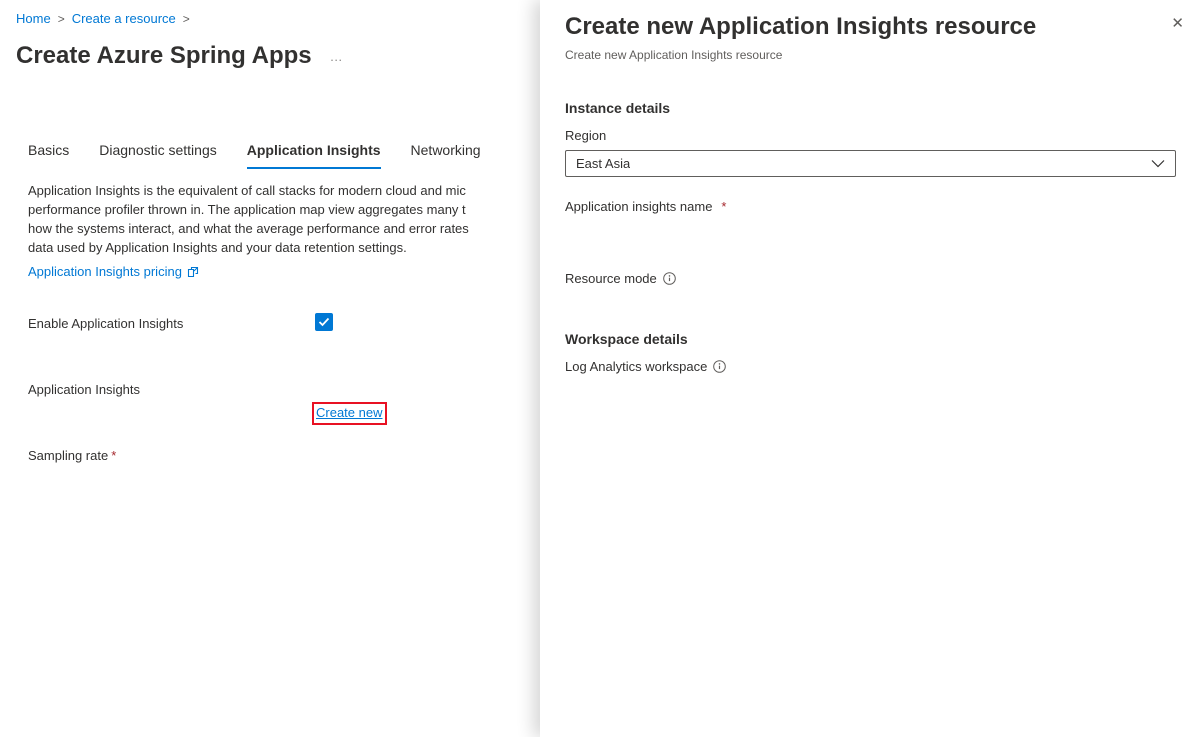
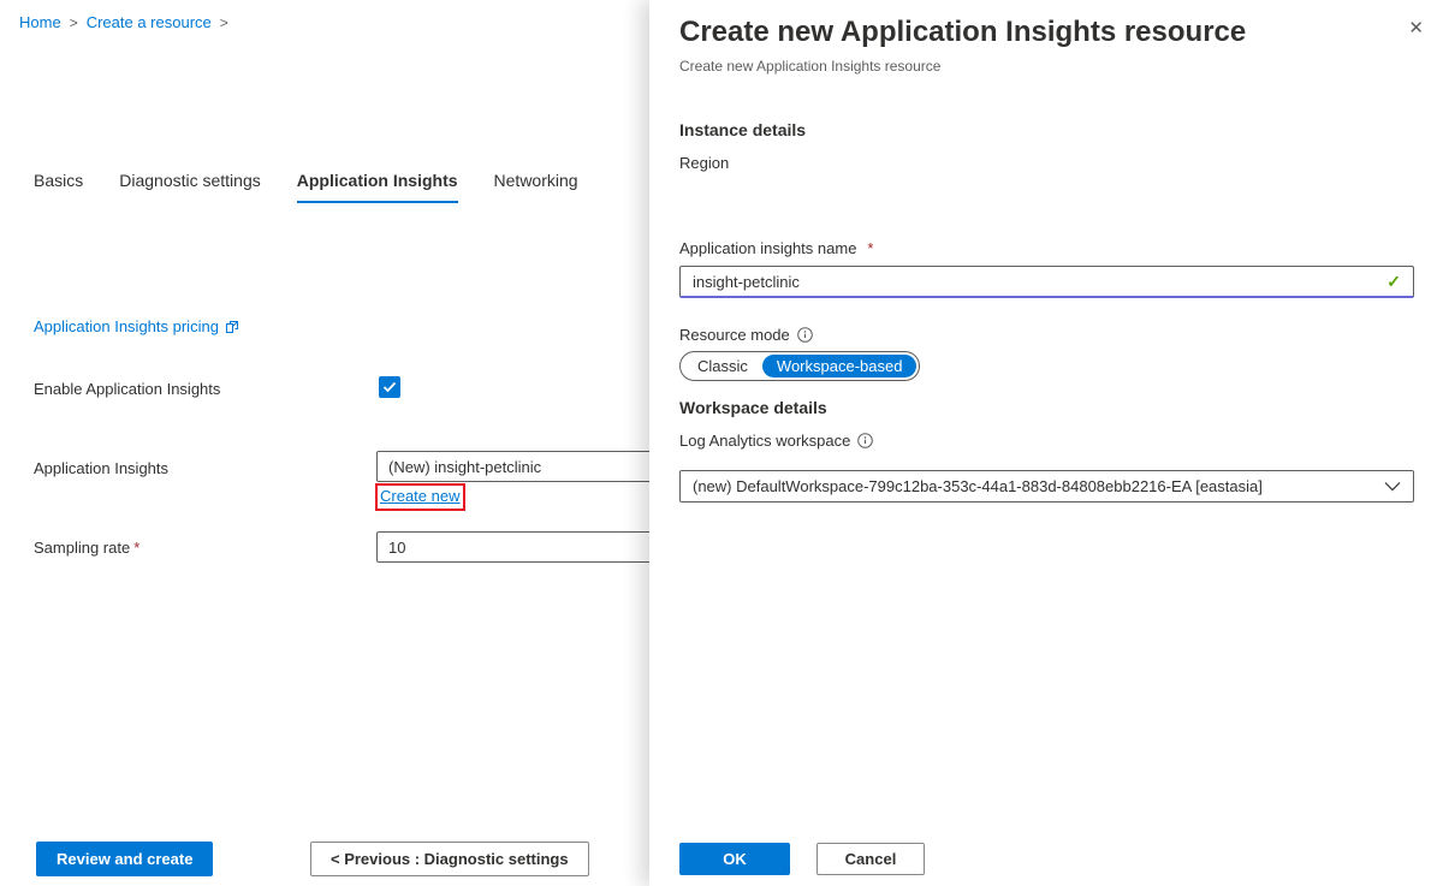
  Home
  >
  Create a resource
  >
- Create Azure Spring Apps
- …
  Basics
  Diagnostic settings
  Application Insights
  Networking
- Application Insights is the equivalent of call stacks for modern cloud and mic
- performance profiler thrown in. The application map view aggregates many t
- how the systems interact, and what the average performance and error rates
- data used by Application Insights and your data retention settings.
  Application Insights pricing
  Enable Application Insights
  Application Insights
+ (New) insight-petclinic
  Create new
  Sampling rate *
+ 10
+ Review and create
+ < Previous : Diagnostic settings
  Create new Application Insights resource
  ✕
  Create new Application Insights resource
  Instance details
  Region
- East Asia
  Application insights name
  *
+ insight-petclinic
+ ✓
  Resource mode
+ Classic
+ Workspace-based
  Workspace details
  Log Analytics workspace
+ (new) DefaultWorkspace-799c12ba-353c-44a1-883d-84808ebb2216-EA [eastasia]
+ OK
+ Cancel
